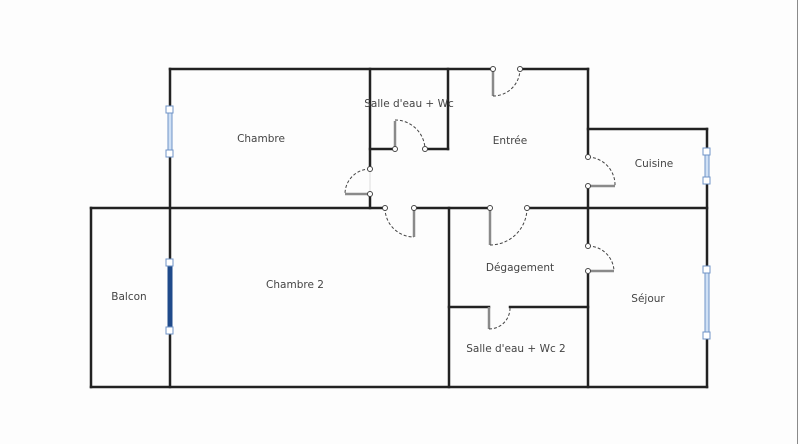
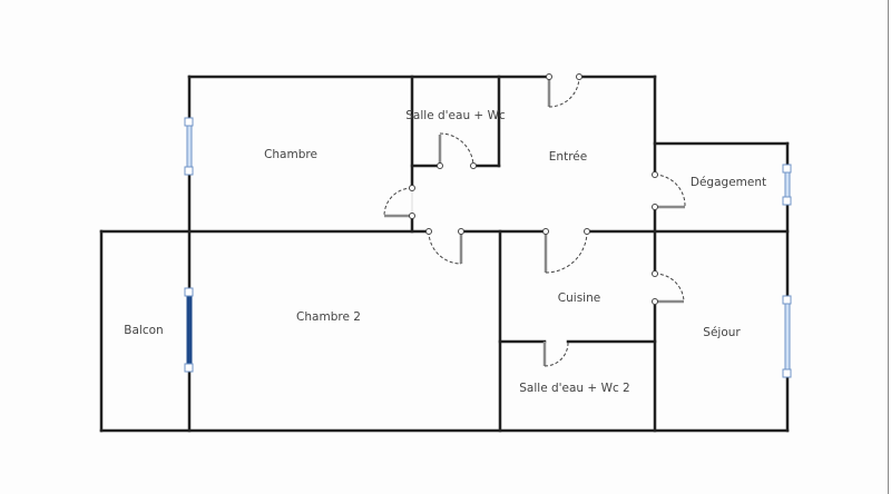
  Chambre
  Salle d'eau + Wc
  Entrée
- Cuisine
+ Dégagement
  Balcon
  Chambre 2
- Dégagement
+ Cuisine
  Séjour
  Salle d'eau + Wc 2
